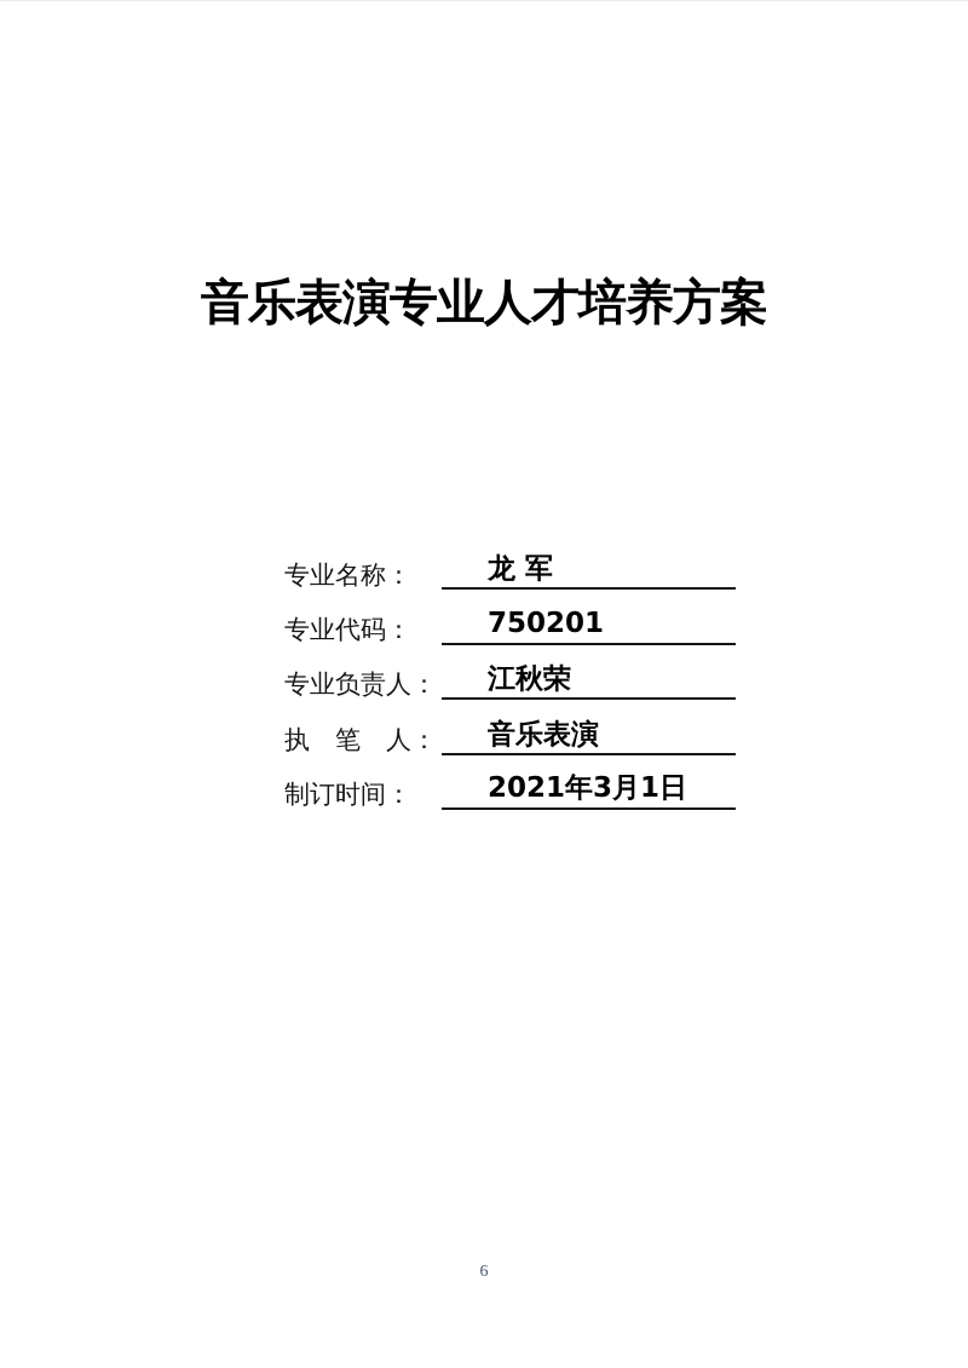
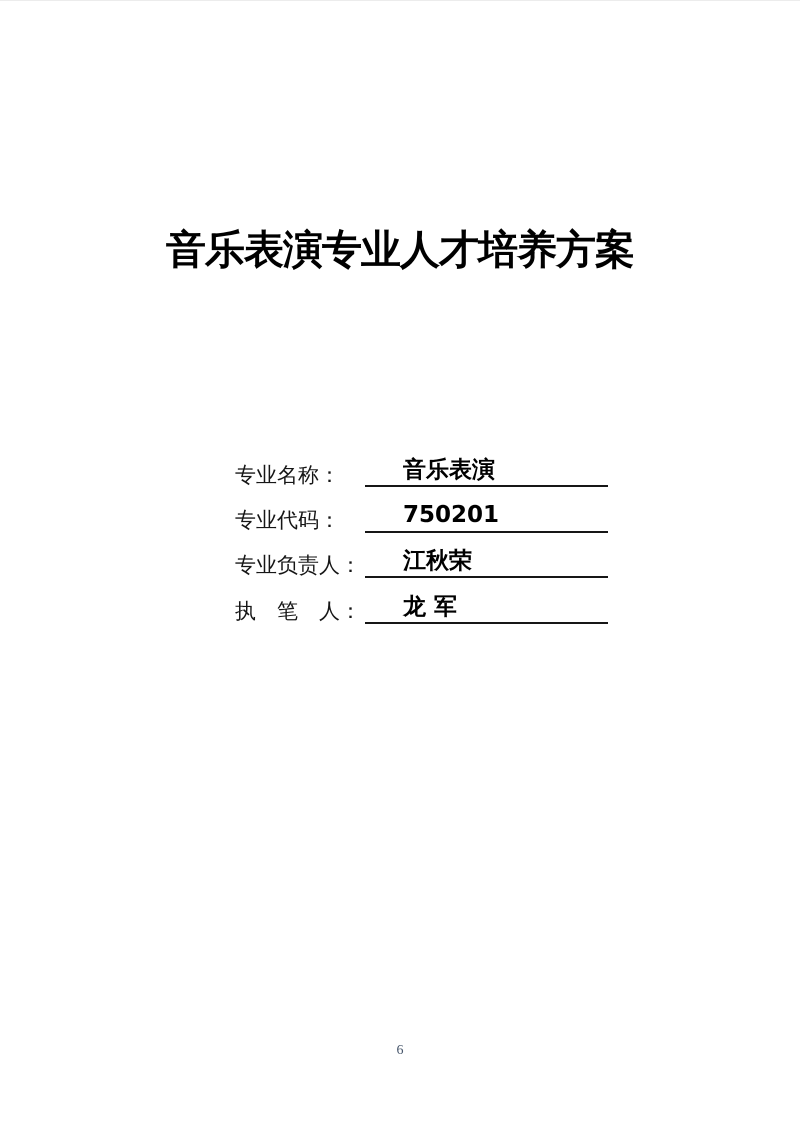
  音乐表演专业人才培养方案
  专业名称：
- 龙 军
+ 音乐表演
  专业代码：
  750201
  专业负责人：
  江秋荣
  执 笔 人：
- 音乐表演
+ 龙 军
- 制订时间：
- 2021年3月1日
  6
